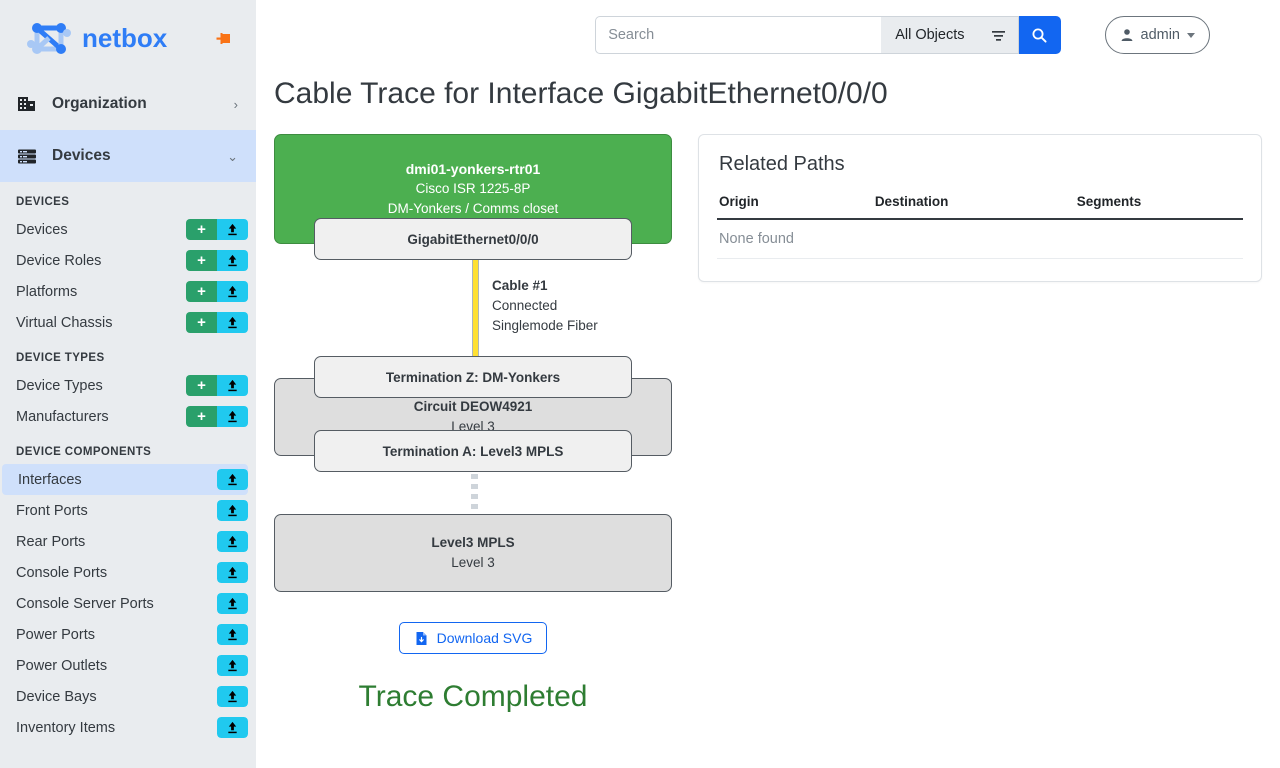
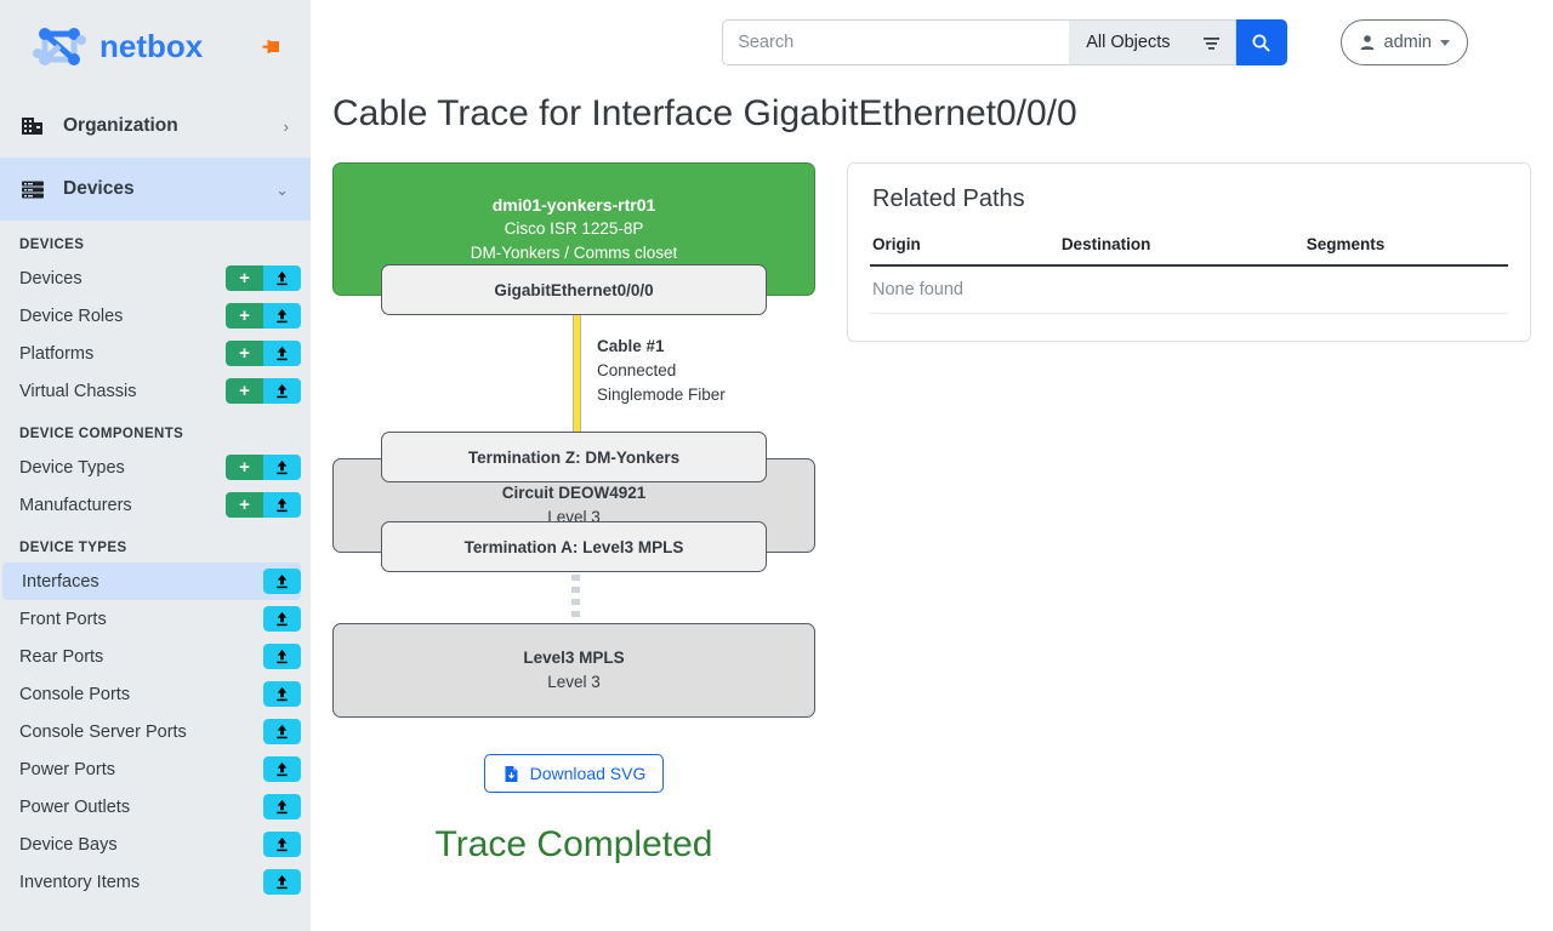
  netbox
  Organization
  ›
  Devices
  ⌄
  DEVICES
  Devices
  +
  Device Roles
  +
  Platforms
  +
  Virtual Chassis
  +
- DEVICE TYPES
+ DEVICE COMPONENTS
  Device Types
  +
  Manufacturers
  +
- DEVICE COMPONENTS
+ DEVICE TYPES
  Interfaces
  Front Ports
  Rear Ports
  Console Ports
  Console Server Ports
  Power Ports
  Power Outlets
  Device Bays
  Inventory Items
  Search
  All Objects
  admin
  Cable Trace for Interface GigabitEthernet0/0/0
  dmi01-yonkers-rtr01
  Cisco ISR 1225-8P
  DM-Yonkers / Comms closet
  GigabitEthernet0/0/0
  Cable #1
  Connected
  Singlemode Fiber
  Termination Z: DM-Yonkers
  Circuit DEOW4921
  Level 3
  Termination A: Level3 MPLS
  Level3 MPLS
  Level 3
  Download SVG
  Trace Completed
  Related Paths
  Origin	Destination	Segments
  None found
